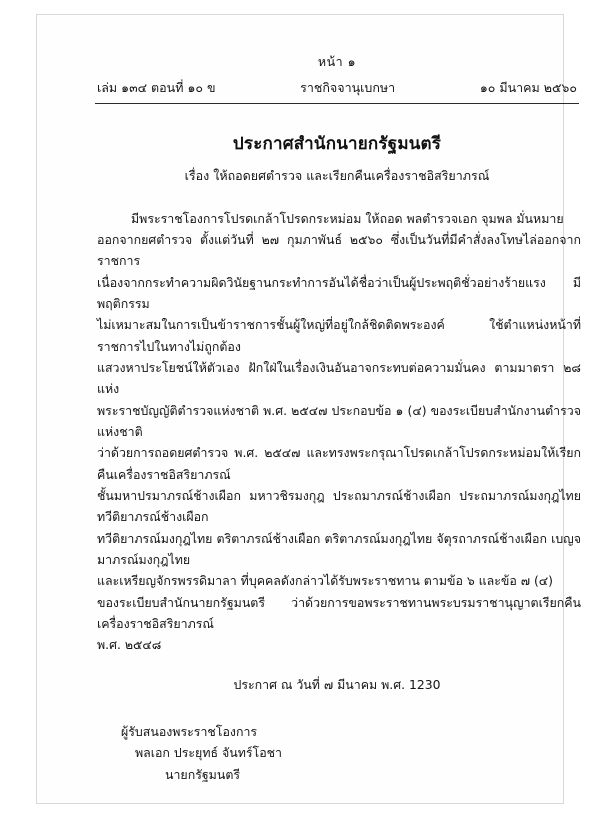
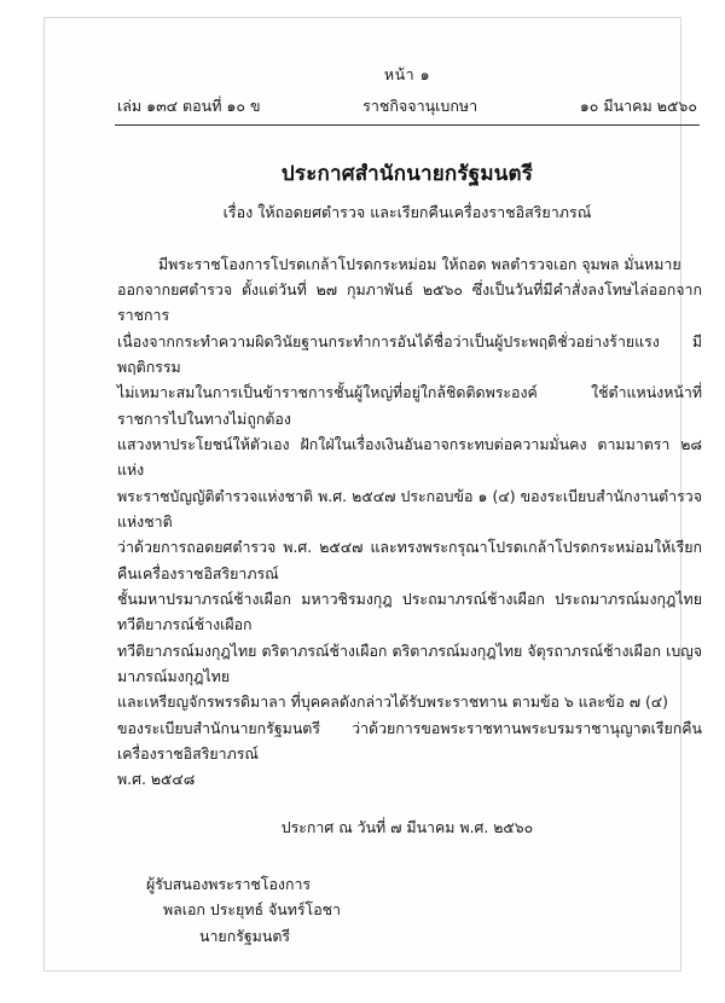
  หน้า ๑
  เล่ม ๑๓๔ ตอนที่ ๑๐ ข
  ราชกิจจานุเบกษา
  ๑๐ มีนาคม ๒๕๖๐
  ประกาศสำนักนายกรัฐมนตรี
  เรื่อง ให้ถอดยศตำรวจ และเรียกคืนเครื่องราชอิสริยาภรณ์
  มีพระราชโองการโปรดเกล้าโปรดกระหม่อม ให้ถอด พลตำรวจเอก จุมพล มั่นหมาย
  ออกจากยศตำรวจ ตั้งแต่วันที่ ๒๗ กุมภาพันธ์ ๒๕๖๐ ซึ่งเป็นวันที่มีคำสั่งลงโทษไล่ออกจากราชการ
  เนื่องจากกระทำความผิดวินัยฐานกระทำการอันได้ชื่อว่าเป็นผู้ประพฤติชั่วอย่างร้ายแรง มีพฤติกรรม
  ไม่เหมาะสมในการเป็นข้าราชการชั้นผู้ใหญ่ที่อยู่ใกล้ชิดติดพระองค์ ใช้ตำแหน่งหน้าที่ราชการไปในทางไม่ถูกต้อง
  แสวงหาประโยชน์ให้ตัวเอง ฝักใฝ่ในเรื่องเงินอันอาจกระทบต่อความมั่นคง ตามมาตรา ๒๘ แห่ง
  พระราชบัญญัติตำรวจแห่งชาติ พ.ศ. ๒๕๔๗ ประกอบข้อ ๑ (๔) ของระเบียบสำนักงานตำรวจแห่งชาติ
  ว่าด้วยการถอดยศตำรวจ พ.ศ. ๒๕๔๗ และทรงพระกรุณาโปรดเกล้าโปรดกระหม่อมให้เรียกคืนเครื่องราชอิสริยาภรณ์
  ชั้นมหาปรมาภรณ์ช้างเผือก มหาวชิรมงกุฎ ประถมาภรณ์ช้างเผือก ประถมาภรณ์มงกุฎไทย ทวีติยาภรณ์ช้างเผือก
  ทวีติยาภรณ์มงกุฎไทย ตริตาภรณ์ช้างเผือก ตริตาภรณ์มงกุฎไทย จัตุรถาภรณ์ช้างเผือก เบญจมาภรณ์มงกุฎไทย
  และเหรียญจักรพรรดิมาลา ที่บุคคลดังกล่าวได้รับพระราชทาน ตามข้อ ๖ และข้อ ๗ (๔)
  ของระเบียบสำนักนายกรัฐมนตรี ว่าด้วยการขอพระราชทานพระบรมราชานุญาตเรียกคืนเครื่องราชอิสริยาภรณ์
  พ.ศ. ๒๕๔๘
- ประกาศ ณ วันที่ ๗ มีนาคม พ.ศ. 1230
+ ประกาศ ณ วันที่ ๗ มีนาคม พ.ศ. ๒๕๖๐
  ผู้รับสนองพระราชโองการ
  พลเอก ประยุทธ์ จันทร์โอชา
  นายกรัฐมนตรี
